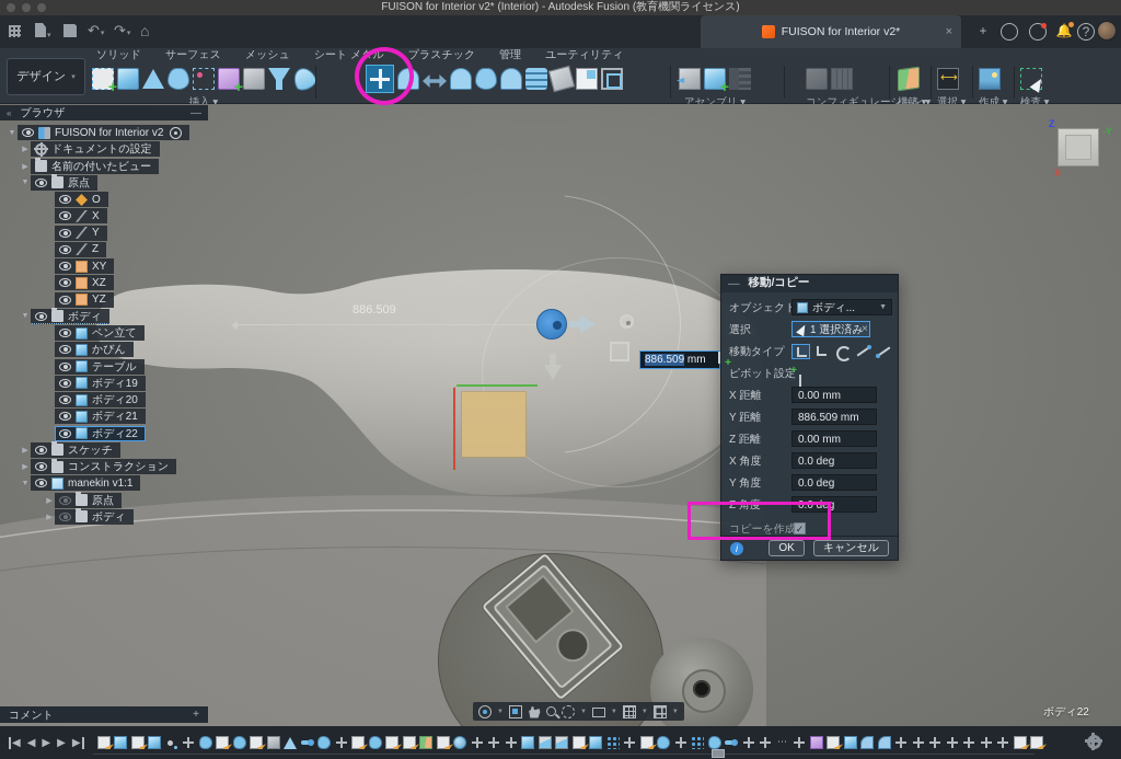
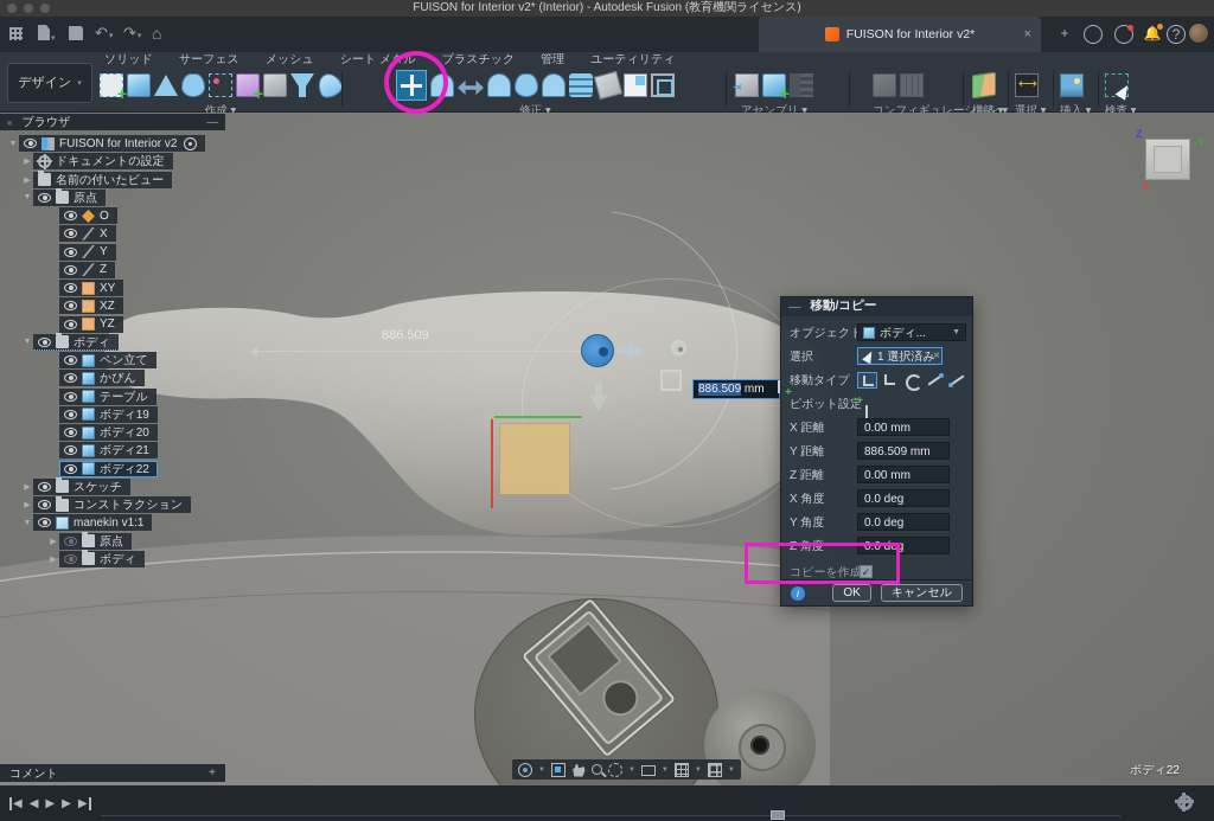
  FUISON for Interior v2* (Interior) - Autodesk Fusion (教育機関ライセンス)
  ⌂
  FUISON for Interior v2*
  ×
  +
  🔔
  ?
  デザイン
  ソリッド
  サーフェス
  メッシュ
  シート メタル
  プラスチック
  管理
  ユーティリティ
- 挿入 ▾
+ 作成 ▾
+ 修正 ▾
  アセンブリ ▾
  コンフィギュレーション ▾
  構築 ▾
  選択 ▾
- 作成 ▾
+ 挿入 ▾
  検査 ▾
  886.509
  886.509 mm
  Z
  -Y
  X
  ボディ22
  «
  ブラウザ
  —
  FUISON for Interior v2
  ドキュメントの設定
  名前の付いたビュー
  原点
  O
  X
  Y
  Z
  XY
  XZ
  YZ
  ボディ
  ペン立て
  かびん
  テーブル
  ボディ19
  ボディ20
  ボディ21
  ボディ22
  スケッチ
  コンストラクション
  manekin v1:1
  原点
  ボディ
  —
  移動/コピー
  ボディ...
  選択
  1 選択済み
  ×
  移動タイプ
  ピボット設
  X 距離
  0.00 mm
  Y 距離
  886.509 mm
  Z 距離
  0.00 mm
  X 角度
  0.0 deg
  Y 角度
  0.0 deg
  Z 角度
  0.0 deg
  コピーを作成
  ✓
  i
  OK
  キャンセル
  コメント
  +
  ◀
  ◀
  ▶
  ▶
  ▶
- ⋯
